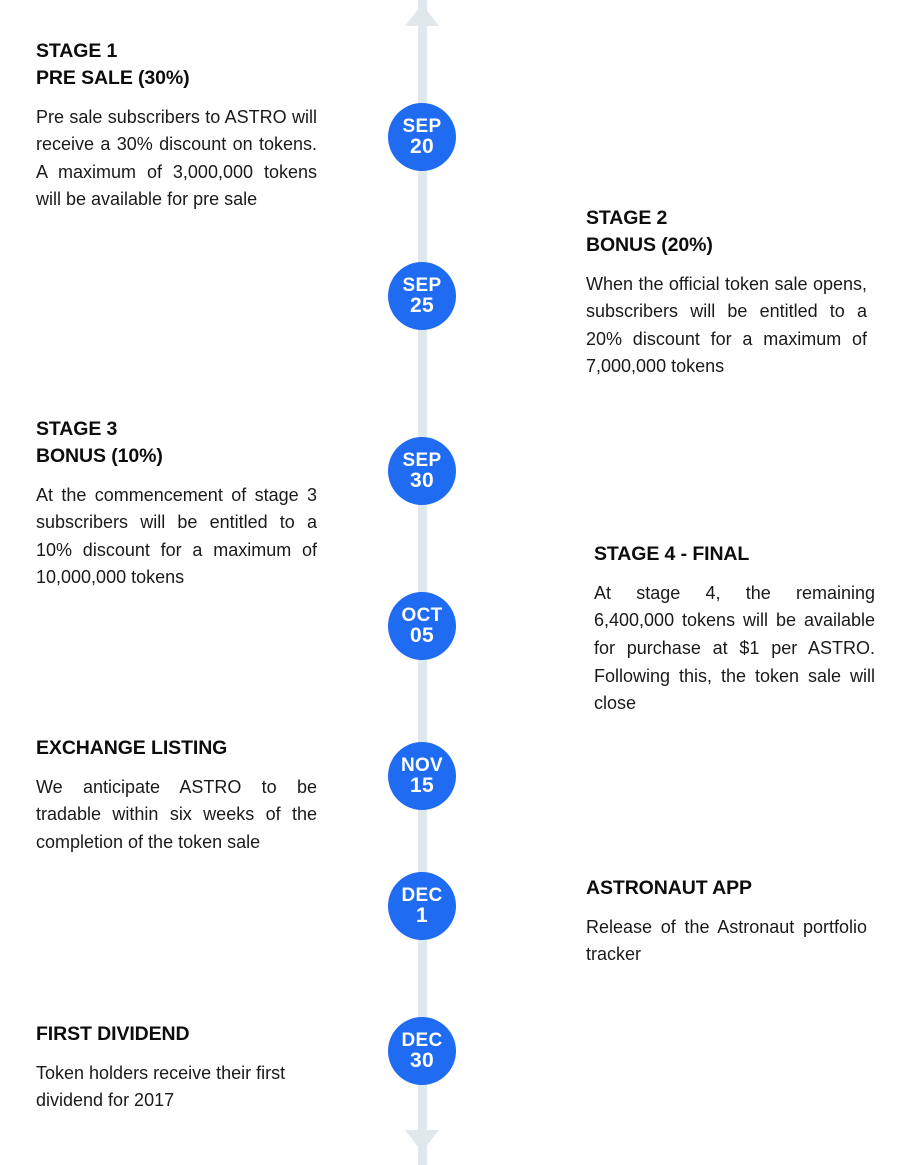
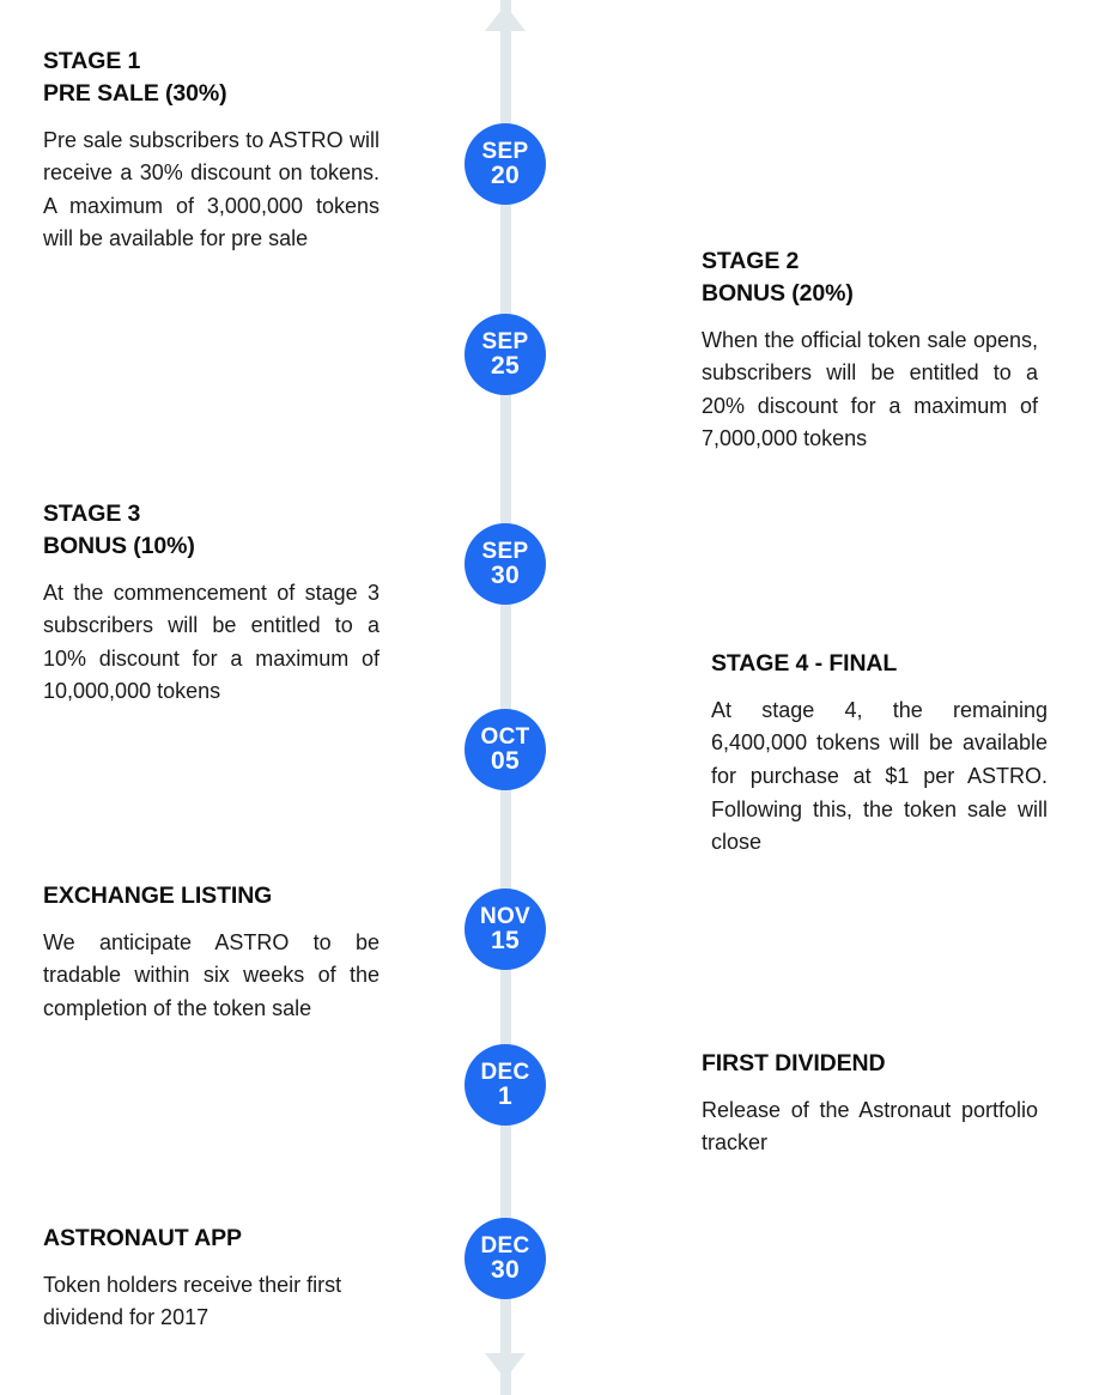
  SEP
  20
  SEP
  25
  SEP
  30
  OCT
  05
  NOV
  15
  DEC
  1
  DEC
  30
  STAGE 1
  PRE SALE (30%)
  Pre sale subscribers to ASTRO will receive a 30% discount on tokens. A maximum of 3,000,000 tokens will be available for pre sale
  STAGE 2
  BONUS (20%)
  When the official token sale opens, subscribers will be entitled to a 20% discount for a maximum of 7,000,000 tokens
  STAGE 3
  BONUS (10%)
  At the commencement of stage 3 subscribers will be entitled to a 10% discount for a maximum of 10,000,000 tokens
  STAGE 4 - FINAL
  At stage 4, the remaining 6,400,000 tokens will be available for purchase at $1 per ASTRO. Following this, the token sale will close
  EXCHANGE LISTING
  We anticipate ASTRO to be tradable within six weeks of the completion of the token sale
- ASTRONAUT APP
+ FIRST DIVIDEND
  Release of the Astronaut portfolio tracker
- FIRST DIVIDEND
+ ASTRONAUT APP
  Token holders receive their first dividend for 2017
